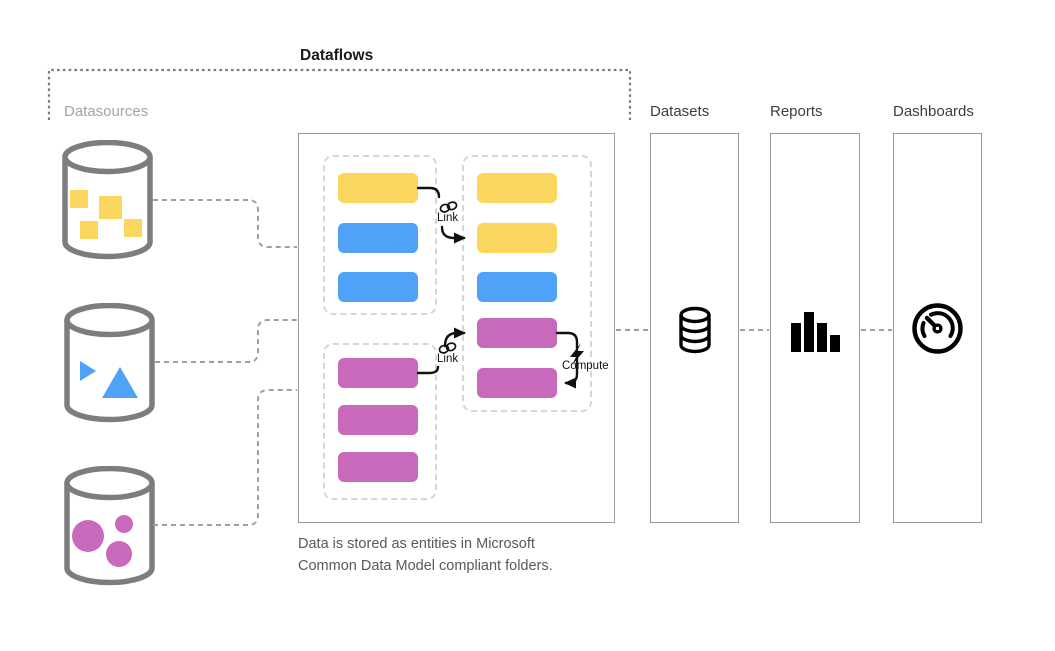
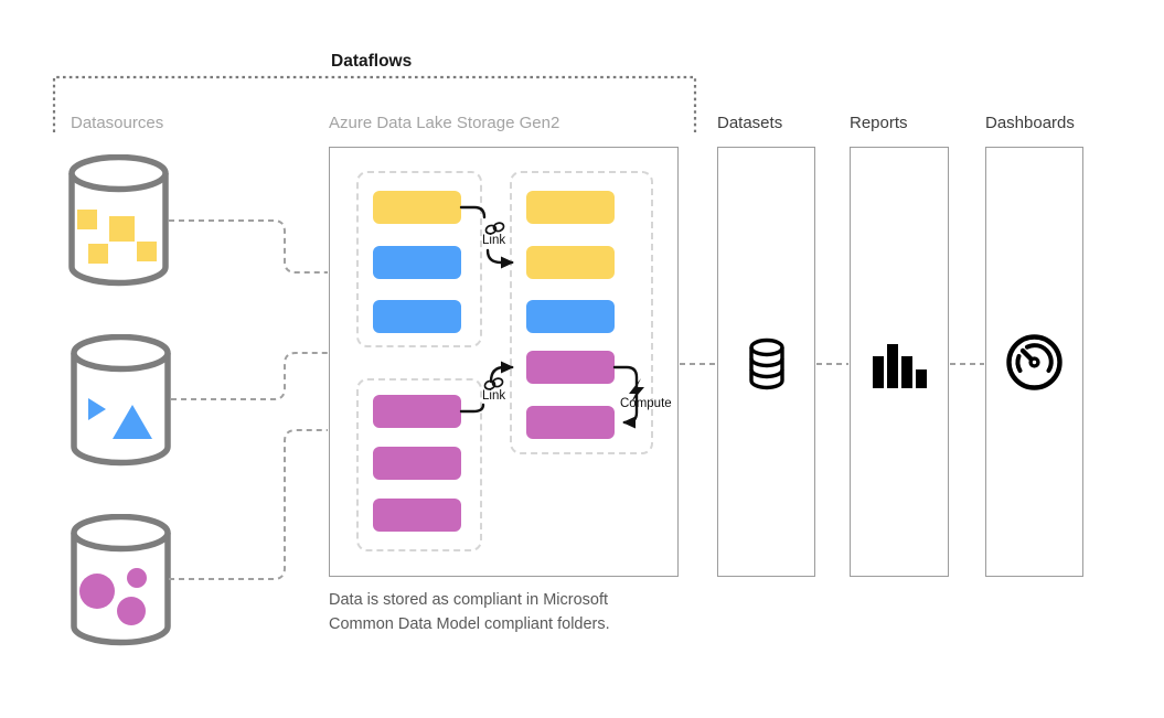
  Dataflows
  Datasources
+ Azure Data Lake Storage Gen2
  Datasets
  Reports
  Dashboards
- Data is stored as entities in Microsoft Common Data Model compliant folders.
+ Data is stored as compliant in Microsoft Common Data Model compliant folders.
  Link
  Link
  Compute
